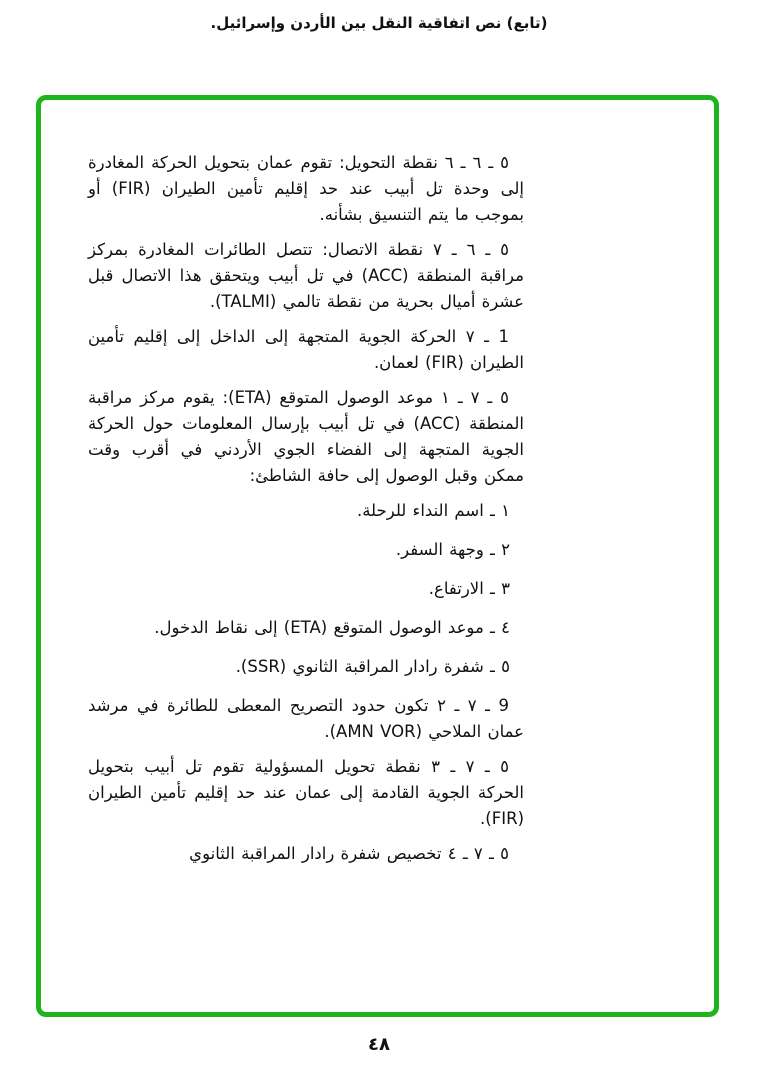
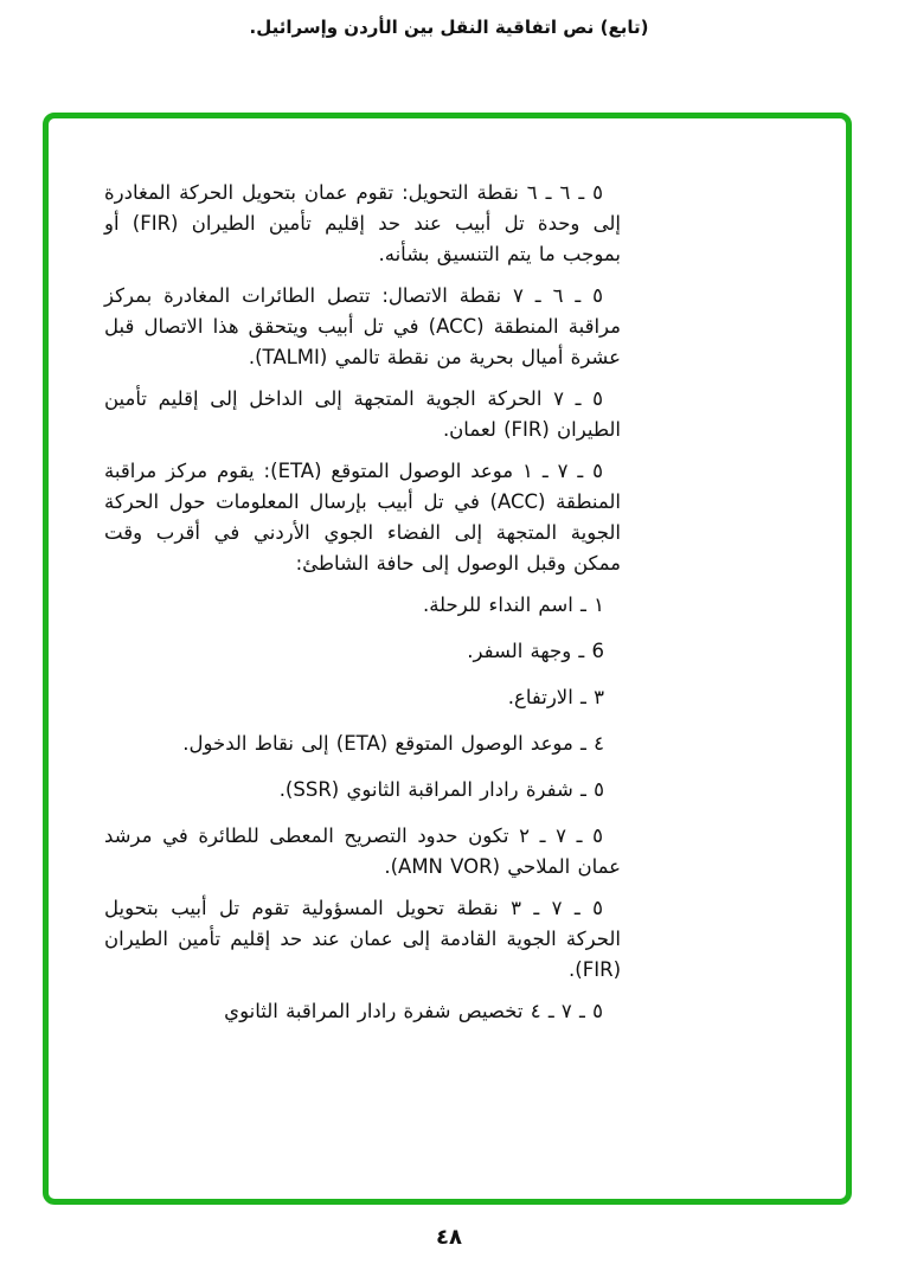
  (تابع) نص اتفاقية النقل بين الأردن وإسرائيل.
  ٥ ـ ٦ ـ ٦ نقطة التحويل: تقوم عمان بتحويل الحركة المغادرة إلى وحدة تل أبيب عند حد إقليم تأمين الطيران (FIR) أو بموجب ما يتم التنسيق بشأنه.
  ٥ ـ ٦ ـ ٧ نقطة الاتصال: تتصل الطائرات المغادرة بمركز مراقبة المنطقة (ACC) في تل أبيب ويتحقق هذا الاتصال قبل عشرة أميال بحرية من نقطة تالمي (TALMI).
- 1 ـ ٧ الحركة الجوية المتجهة إلى الداخل إلى إقليم تأمين الطيران (FIR) لعمان.
+ ٥ ـ ٧ الحركة الجوية المتجهة إلى الداخل إلى إقليم تأمين الطيران (FIR) لعمان.
  ٥ ـ ٧ ـ ١ موعد الوصول المتوقع (ETA): يقوم مركز مراقبة المنطقة (ACC) في تل أبيب بإرسال المعلومات حول الحركة الجوية المتجهة إلى الفضاء الجوي الأردني في أقرب وقت ممكن وقبل الوصول إلى حافة الشاطئ:
  ١ ـ اسم النداء للرحلة.
- ٢ ـ وجهة السفر.
+ 6 ـ وجهة السفر.
  ٣ ـ الارتفاع.
  ٤ ـ موعد الوصول المتوقع (ETA) إلى نقاط الدخول.
  ٥ ـ شفرة رادار المراقبة الثانوي (SSR).
- 9 ـ ٧ ـ ٢ تكون حدود التصريح المعطى للطائرة في مرشد عمان الملاحي (AMN VOR).
+ ٥ ـ ٧ ـ ٢ تكون حدود التصريح المعطى للطائرة في مرشد عمان الملاحي (AMN VOR).
  ٥ ـ ٧ ـ ٣ نقطة تحويل المسؤولية تقوم تل أبيب بتحويل الحركة الجوية القادمة إلى عمان عند حد إقليم تأمين الطيران (FIR).
  ٥ ـ ٧ ـ ٤ تخصيص شفرة رادار المراقبة الثانوي
  ٤٨
